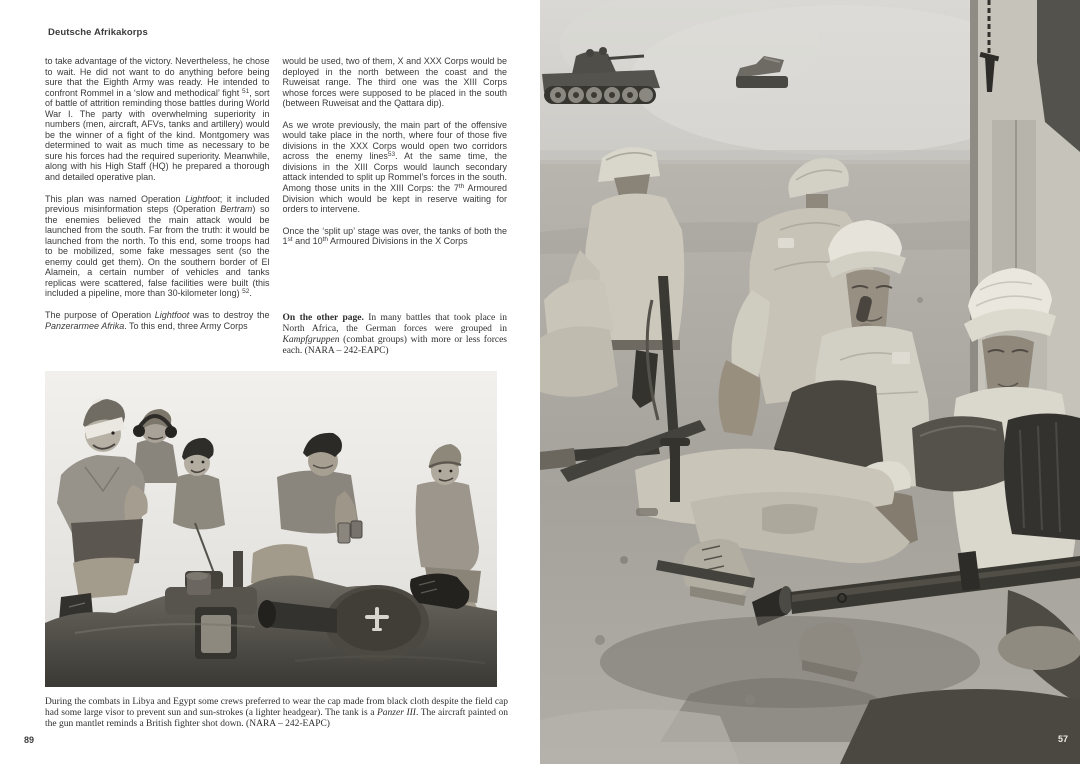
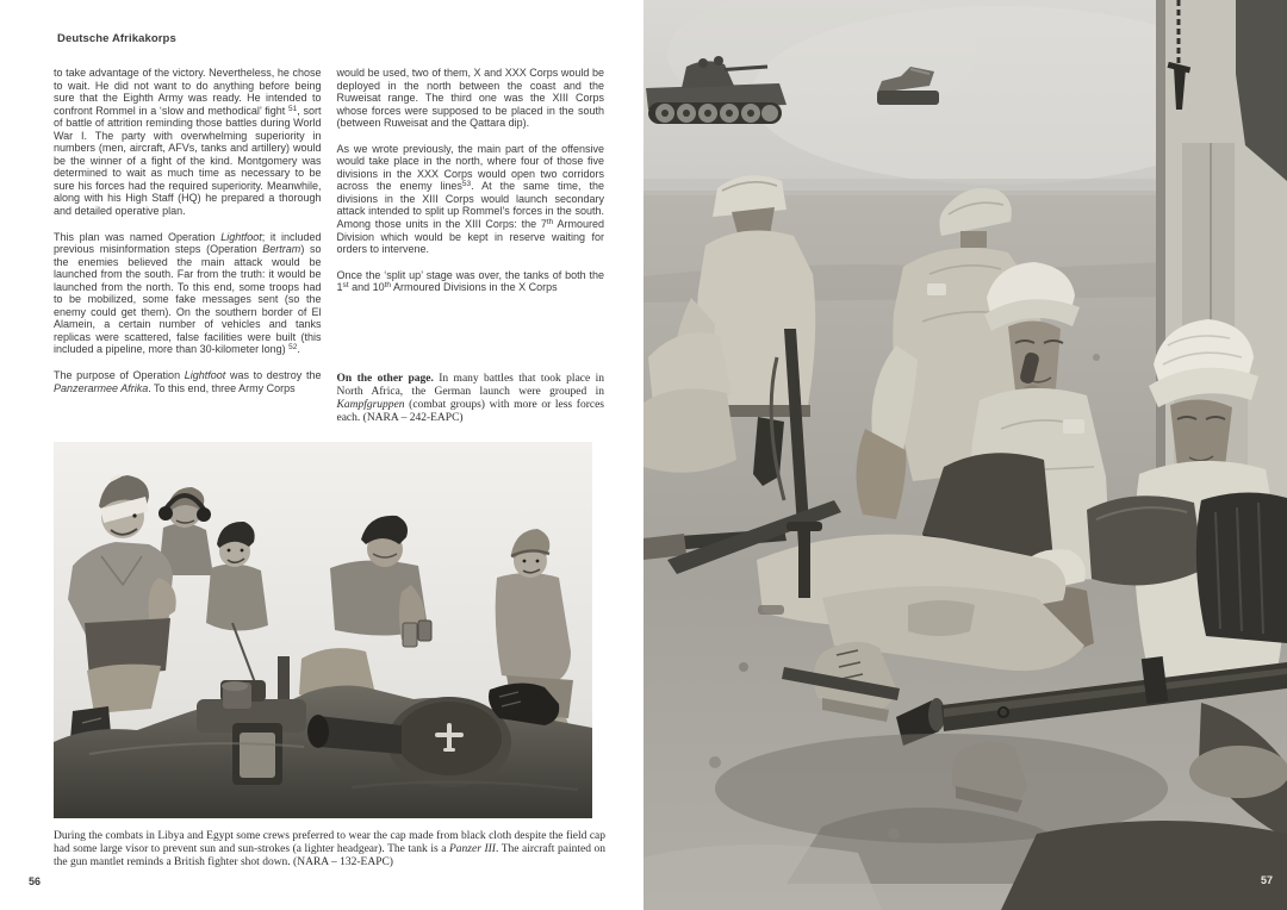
  Deutsche Afrikakorps
  to take advantage of the victory. Nevertheless, he chose to wait. He did not want to do anything before being sure that the Eighth Army was ready. He intended to confront Rommel in a ‘slow and methodical’ fight , sort of battle of attrition reminding those battles during World War I. The party with overwhelming superiority in numbers (men, aircraft, AFVs, tanks and artillery) would be the winner of a fight of the kind. Montgomery was determined to wait as much time as necessary to be sure his forces had the required superiority. Meanwhile, along with his High Staff (HQ) he prepared a thorough and detailed operative plan.
  This plan was named Operation Lightfoot; it included previous misinformation steps (Operation Bertram) so the enemies believed the main attack would be launched from the south. Far from the truth: it would be launched from the north. To this end, some troops had to be mobilized, some fake messages sent (so the enemy could get them). On the southern border of El Alamein, a certain number of vehicles and tanks replicas were scattered, false facilities were built (this included a pipeline, more than 30-kilometer long) .
  The purpose of Operation Lightfoot was to destroy the Panzerarmee Afrika. To this end, three Army Corps
  would be used, two of them, X and XXX Corps would be deployed in the north between the coast and the Ruweisat range. The third one was the XIII Corps whose forces were supposed to be placed in the south (between Ruweisat and the Qattara dip).
  As we wrote previously, the main part of the offensive would take place in the north, where four of those five divisions in the XXX Corps would open two corridors across the enemy lines . At the same time, the divisions in the XIII Corps would launch secondary attack intended to split up Rommel’s forces in the south. Among those units in the XIII Corps: the 7 Armoured Division which would be kept in reserve waiting for orders to intervene.
  Once the ‘split up’ stage was over, the tanks of both the 1 and 10 Armoured Divisions in the X Corps
- On the other page. In many battles that took place in North Africa, the German forces were grouped in Kampfgruppen (combat groups) with more or less forces each. (NARA – 242-EAPC)
+ On the other page. In many battles that took place in North Africa, the German launch were grouped in Kampfgruppen (combat groups) with more or less forces each. (NARA – 242-EAPC)
- During the combats in Libya and Egypt some crews preferred to wear the cap made from black cloth despite the field cap had some large visor to prevent sun and sun-strokes (a lighter headgear). The tank is a Panzer III. The aircraft painted on the gun mantlet reminds a British fighter shot down. (NARA – 242-EAPC)
+ During the combats in Libya and Egypt some crews preferred to wear the cap made from black cloth despite the field cap had some large visor to prevent sun and sun-strokes (a lighter headgear). The tank is a Panzer III. The aircraft painted on the gun mantlet reminds a British fighter shot down. (NARA – 132-EAPC)
- 89
+ 56
  57
